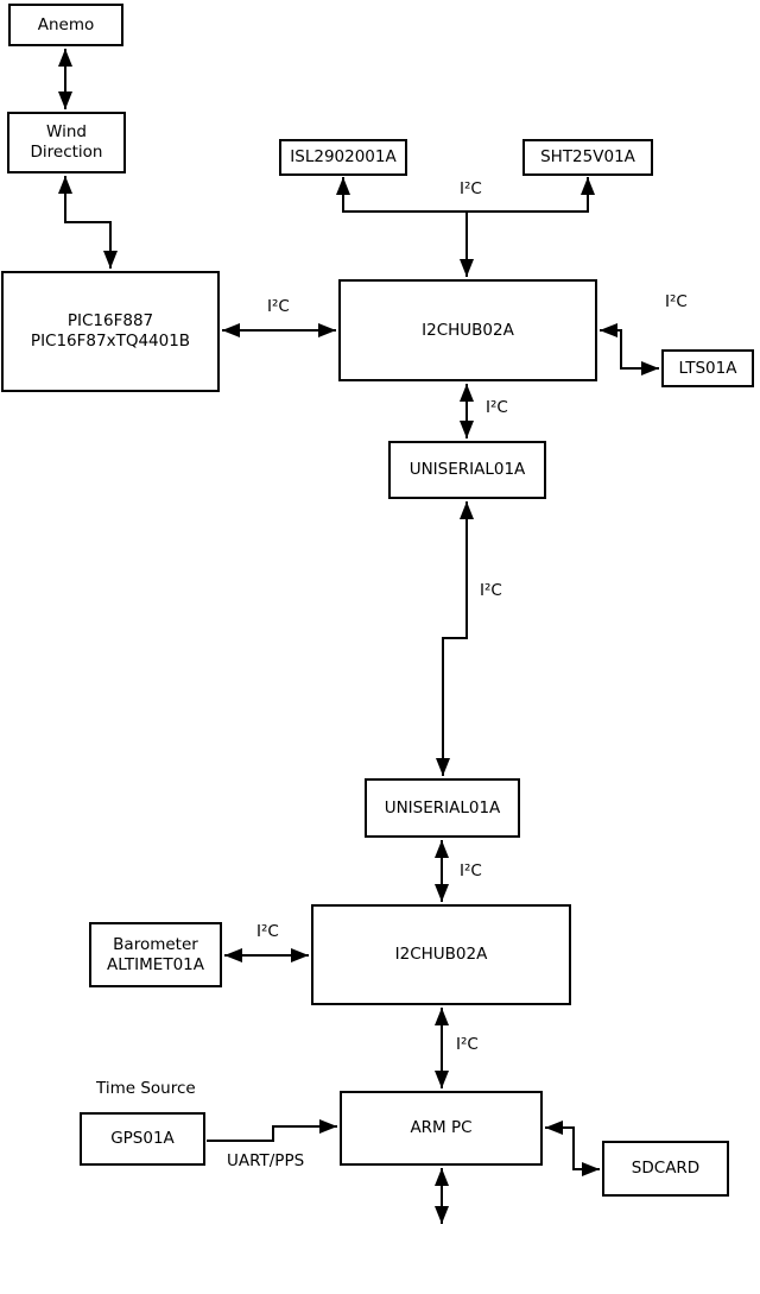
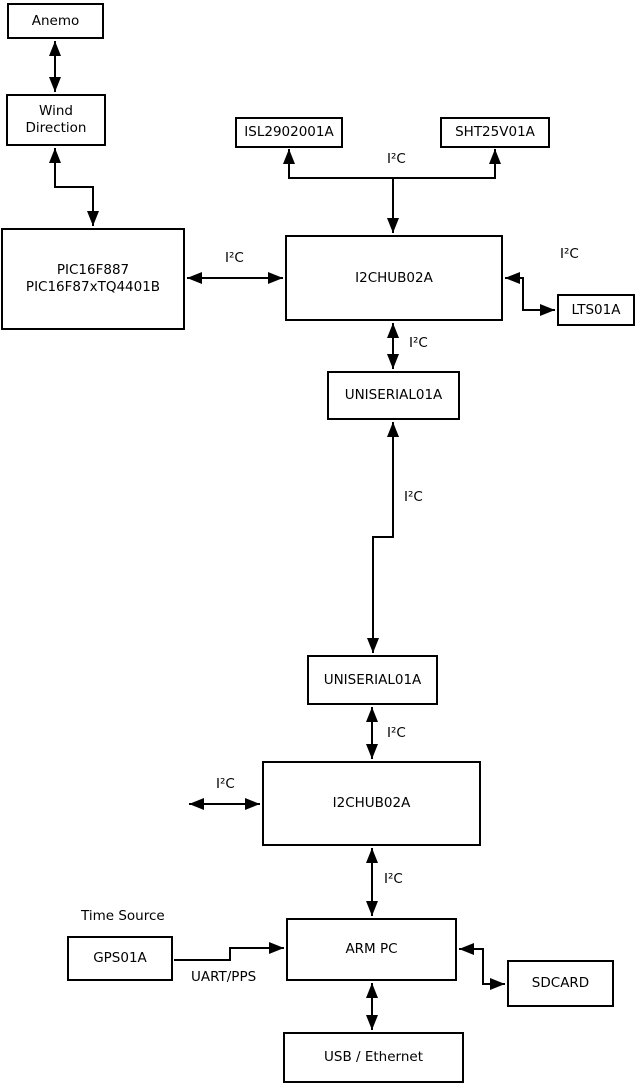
  Anemo
  Wind
  Direction
  PIC16F887
  PIC16F87xTQ4401B
  ISL2902001A
  SHT25V01A
  I2CHUB02A
  LTS01A
  UNISERIAL01A
  UNISERIAL01A
- Barometer
- ALTIMET01A
  I2CHUB02A
  GPS01A
  ARM PC
  SDCARD
+ USB / Ethernet
  I²C
  I²C
  I²C
  I²C
  I²C
  I²C
  I²C
  I²C
  Time Source
  UART/PPS
